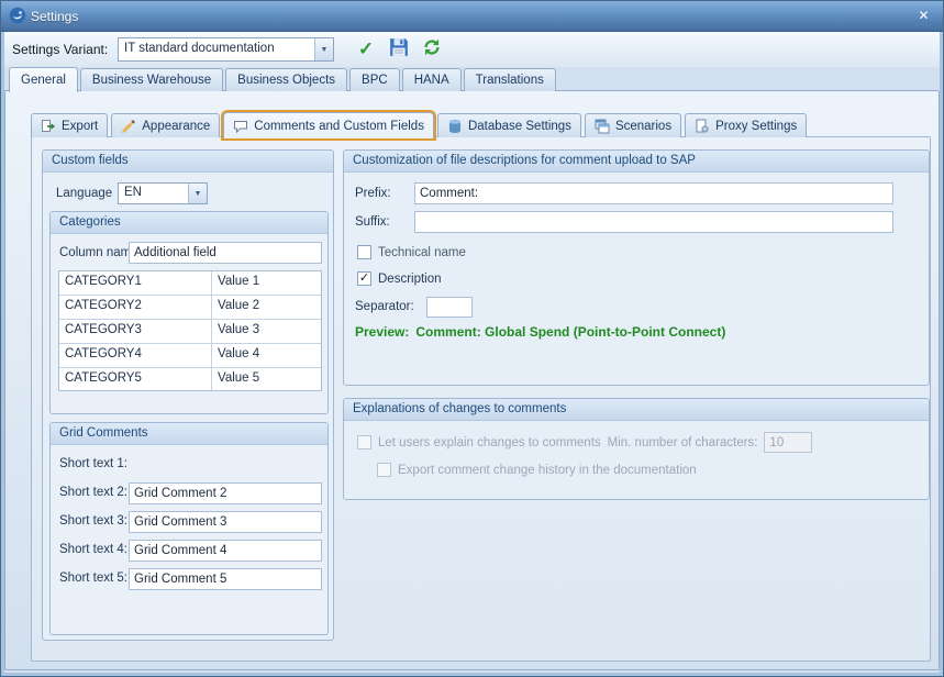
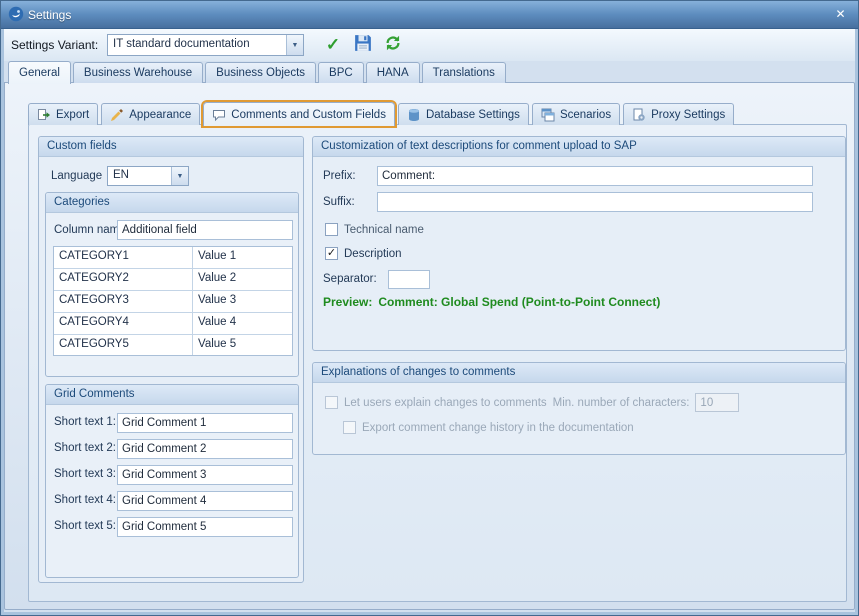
  Settings
  ✕
  Settings Variant:
  IT standard documentation
  ✓
  General
  Business Warehouse
  Business Objects
  BPC
  HANA
  Translations
  Export
  Appearance
  Comments and Custom Fields
  Database Settings
  Scenarios
  Proxy Settings
  Custom fields
  Language
  EN
  Categories
  Column nam
  Additional field
  CATEGORY1
  Value 1
  CATEGORY2
  Value 2
  CATEGORY3
  Value 3
  CATEGORY4
  Value 4
  CATEGORY5
  Value 5
  Grid Comments
  Short text 1:
+ Grid Comment 1
  Short text 2:
  Grid Comment 2
  Short text 3:
  Grid Comment 3
  Short text 4:
  Grid Comment 4
  Short text 5:
  Grid Comment 5
- Customization of file descriptions for comment upload to SAP
+ Customization of text descriptions for comment upload to SAP
  Prefix:
  Comment:
  Suffix:
  Technical name
  ✓
  Description
  Separator:
  Preview: Comment: Global Spend (Point-to-Point Connect)
  Explanations of changes to comments
  Let users explain changes to comments
  Min. number of characters:
  10
  Export comment change history in the documentation
